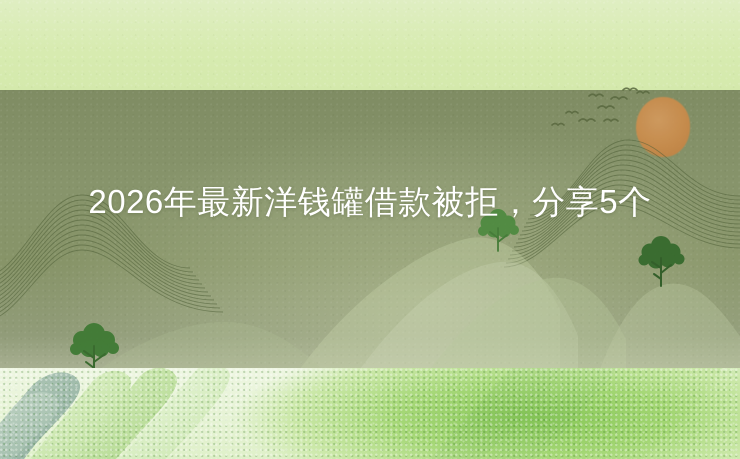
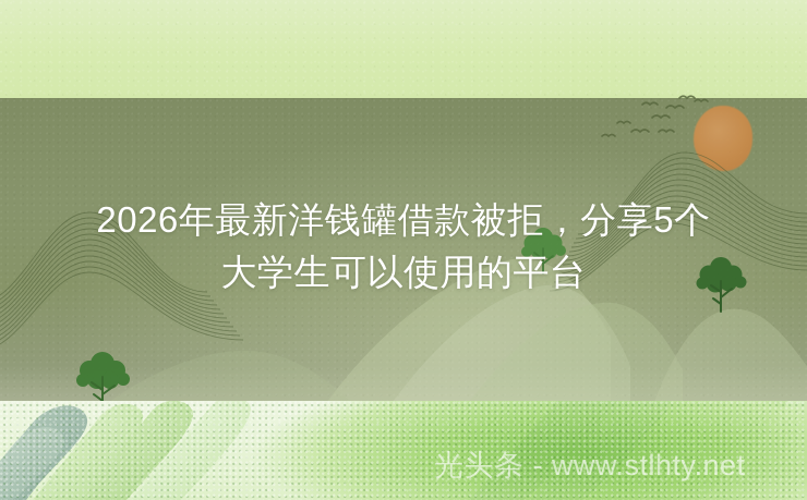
  2026年最新洋钱罐借款被拒，分享5个
+ 大学生可以使用的平台
+ 光头条 - www.stlhty.net
